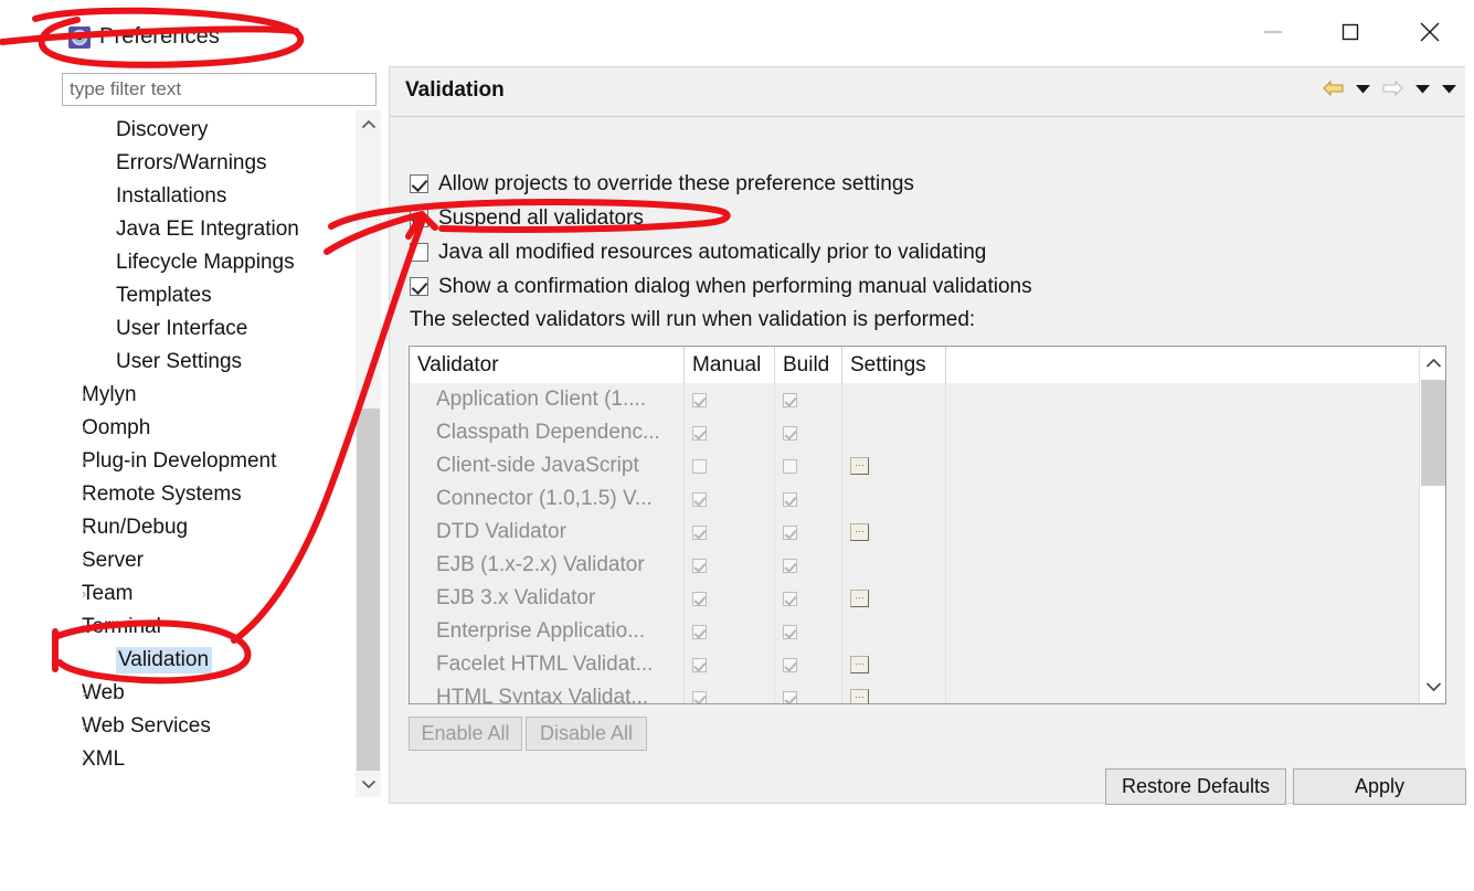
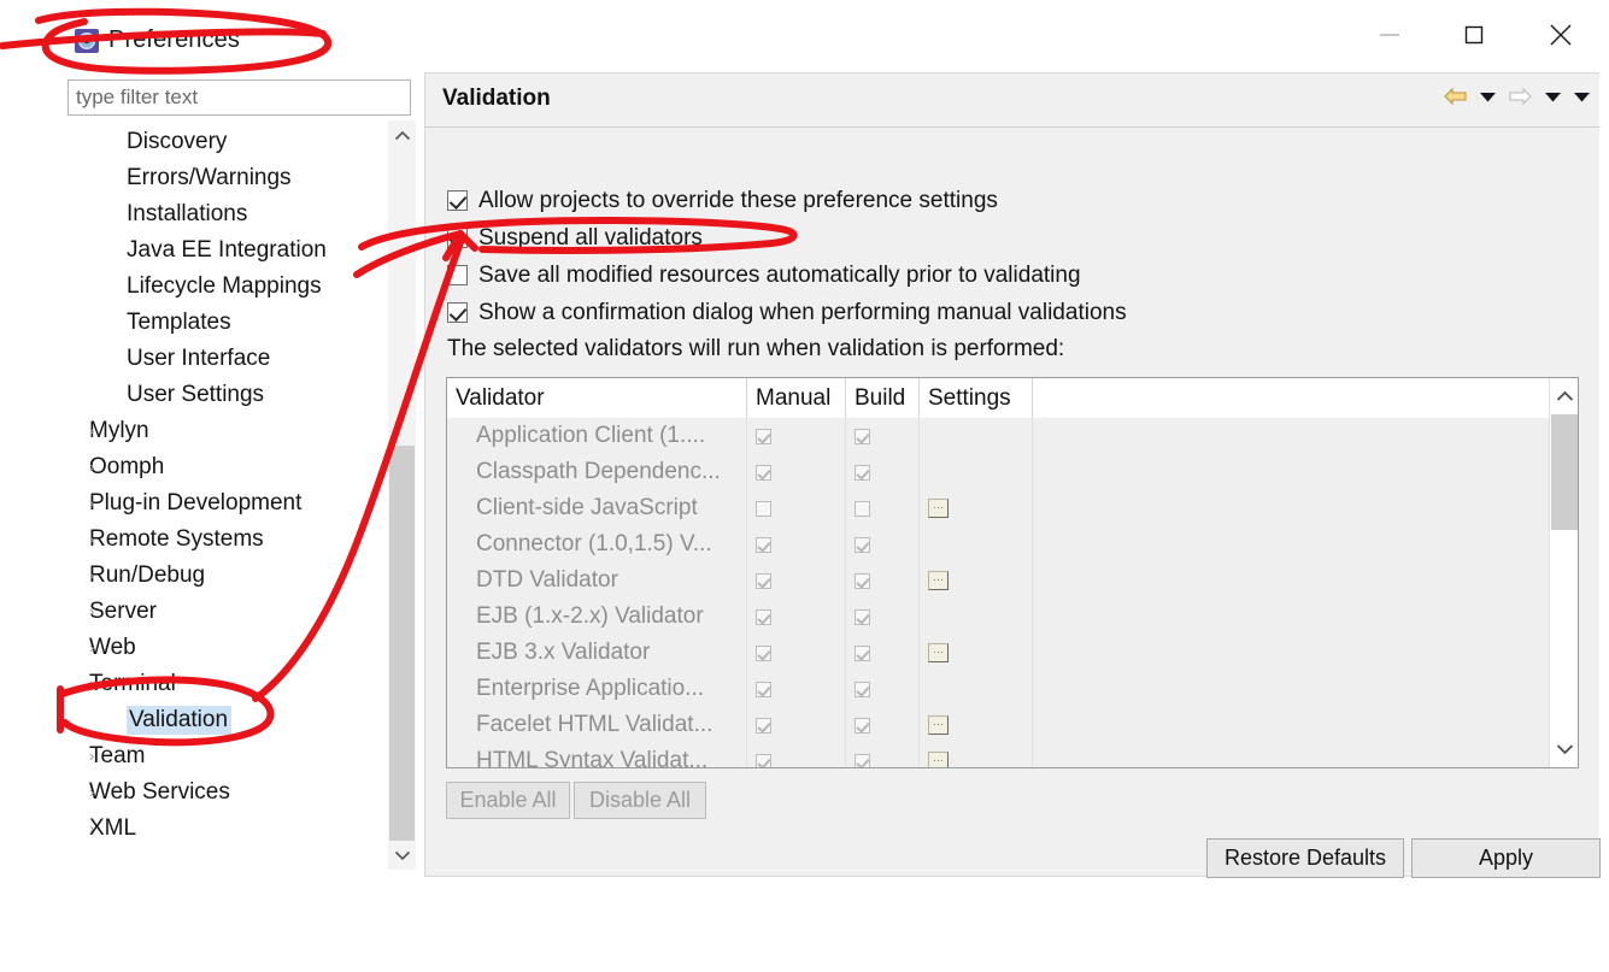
  references
  type filter text
  Discovery
  Errors/Warnings
  Installations
  Java EE Integration
  Lifecycle Mappings
  Templates
  User Interface
  User Settings
  ›
  Mylyn
  ›
  Oomph
  ›
  Plug-in Development
  ›
  Remote Systems
  ›
  Run/Debug
  ›
  Server
  ›
- Team
+ Web
  Validation
  ›
- Web
+ Team
  ›
  Web Services
  ›
  XML
  Validation
  Allow projects to override these preference settings
  Suspend all validators
- Java all modified resources automatically prior to validating
+ Save all modified resources automatically prior to validating
  Show a confirmation dialog when performing manual validations
  The selected validators will run when validation is performed:
  Validator
  Manual
  Build
  Settings
  Application Client (1....
  Classpath Dependenc...
  Client-side JavaScript
  …
  Connector (1.0,1.5) V...
  DTD Validator
  …
  EJB (1.x-2.x) Validator
  EJB 3.x Validator
  …
  Enterprise Applicatio...
  Facelet HTML Validat...
  …
  HTML Syntax Validat...
  …
  Enable All
  Disable All
  Restore Defaults
  Apply
